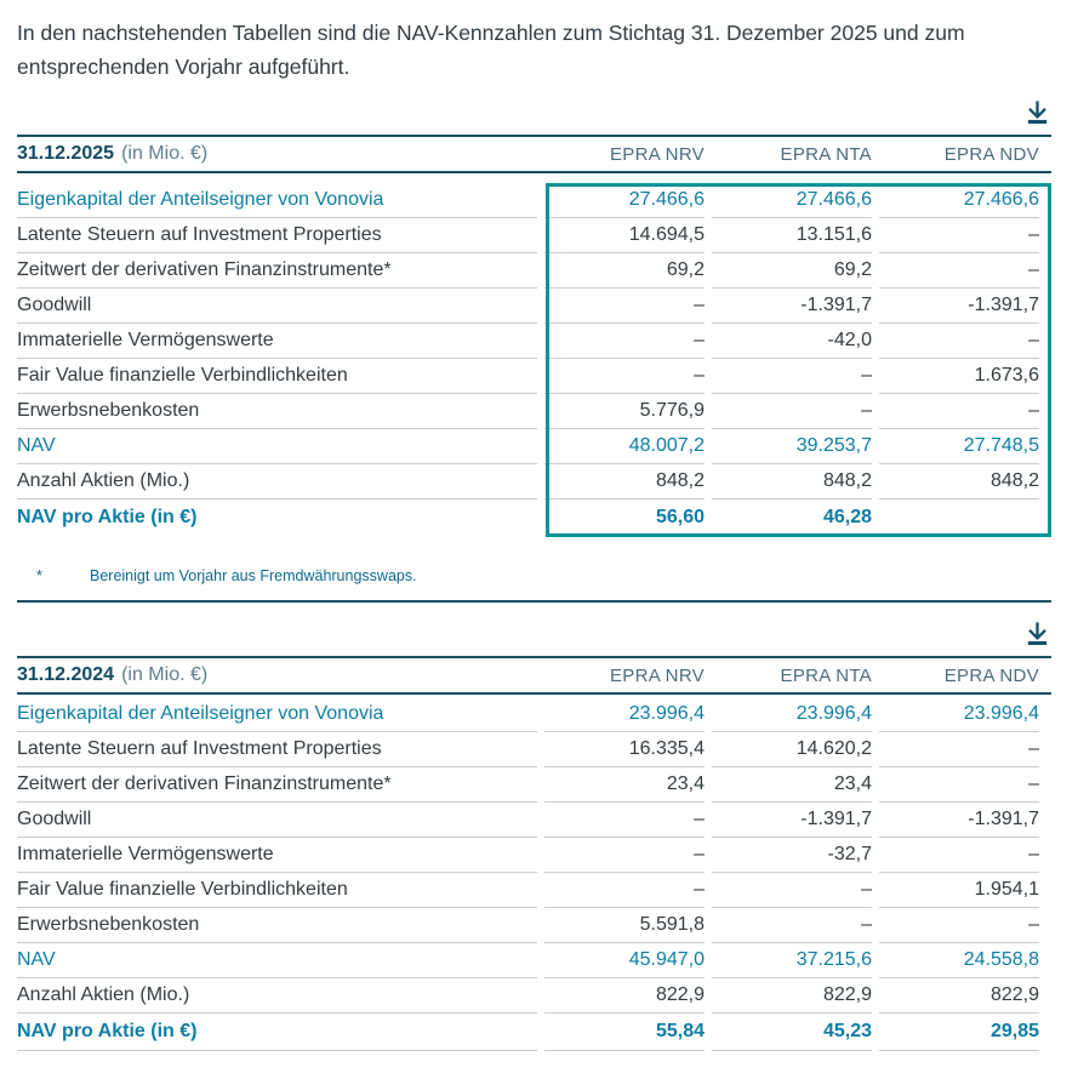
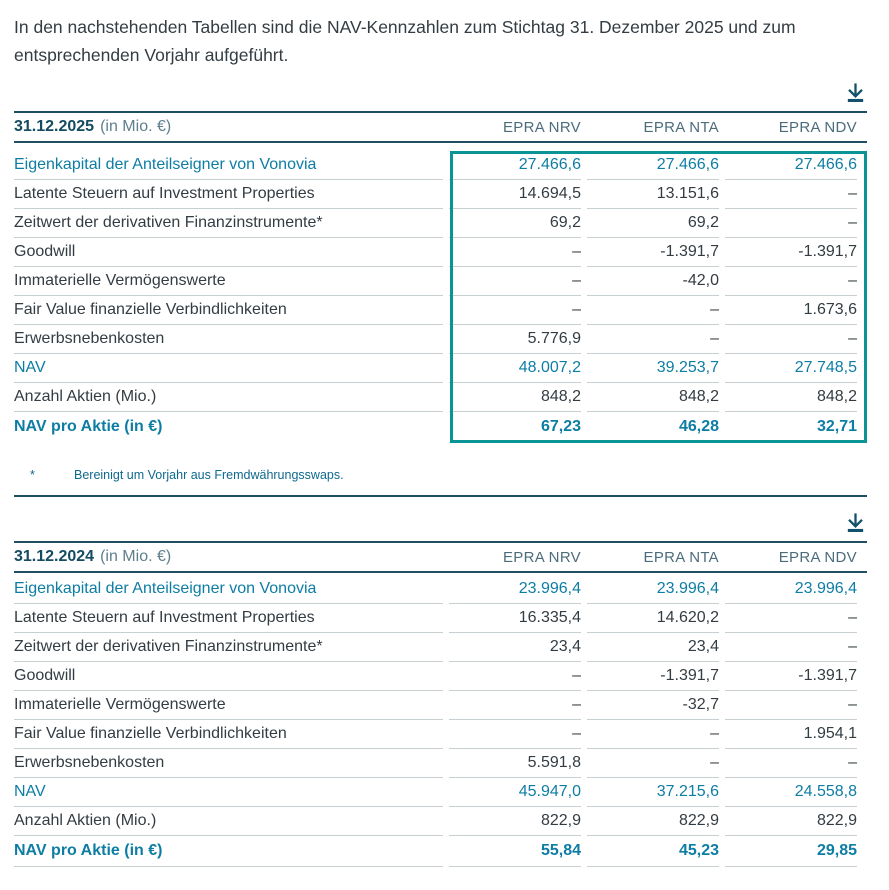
  In den nachstehenden Tabellen sind die NAV-Kennzahlen zum Stichtag 31. Dezember 2025 und zum entsprechenden Vorjahr aufgeführt.
  31.12.2025
  (in Mio. €)
  EPRA NRV
  EPRA NTA
  EPRA NDV
  Eigenkapital der Anteilseigner von Vonovia
  27.466,6
  27.466,6
  27.466,6
  Latente Steuern auf Investment Properties
  14.694,5
  13.151,6
  –
  Zeitwert der derivativen Finanzinstrumente*
  69,2
  69,2
  –
  Goodwill
  –
  -1.391,7
  -1.391,7
  Immaterielle Vermögenswerte
  –
  -42,0
  –
  Fair Value finanzielle Verbindlichkeiten
  –
  –
  1.673,6
  Erwerbsnebenkosten
  5.776,9
  –
  –
  NAV
  48.007,2
  39.253,7
  27.748,5
  Anzahl Aktien (Mio.)
  848,2
  848,2
  848,2
  NAV pro Aktie (in €)
- 56,60
+ 67,23
  46,28
+ 32,71
  *
  Bereinigt um Vorjahr aus Fremdwährungsswaps.
  31.12.2024
  (in Mio. €)
  EPRA NRV
  EPRA NTA
  EPRA NDV
  Eigenkapital der Anteilseigner von Vonovia
  23.996,4
  23.996,4
  23.996,4
  Latente Steuern auf Investment Properties
  16.335,4
  14.620,2
  –
  Zeitwert der derivativen Finanzinstrumente*
  23,4
  23,4
  –
  Goodwill
  –
  -1.391,7
  -1.391,7
  Immaterielle Vermögenswerte
  –
  -32,7
  –
  Fair Value finanzielle Verbindlichkeiten
  –
  –
  1.954,1
  Erwerbsnebenkosten
  5.591,8
  –
  –
  NAV
  45.947,0
  37.215,6
  24.558,8
  Anzahl Aktien (Mio.)
  822,9
  822,9
  822,9
  NAV pro Aktie (in €)
  55,84
  45,23
  29,85
